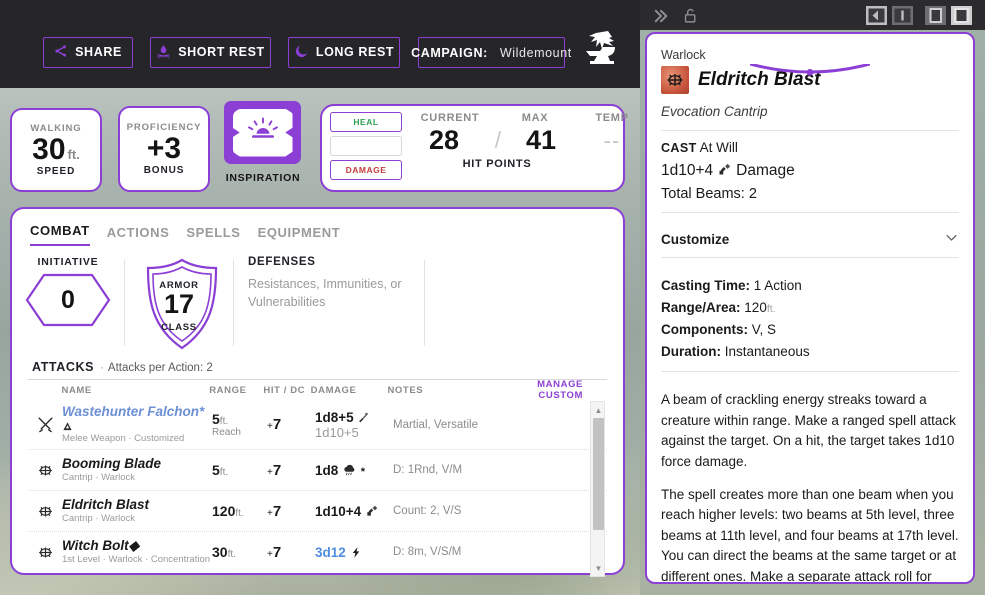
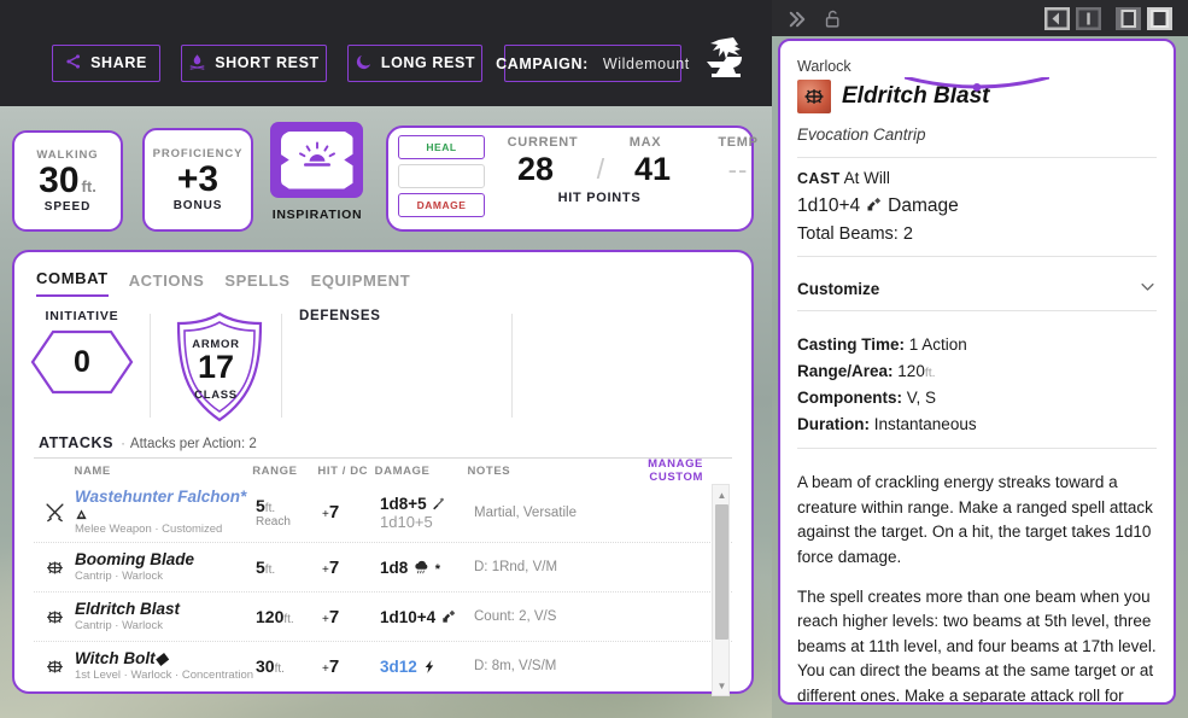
  SHARE
  SHORT REST
  LONG REST
  CAMPAIGN:
  Wildemount
  WALKING
  30 ft.
  SPEED
  PROFICIENCY
  +3
  BONUS
  INSPIRATION
  HEAL
  DAMAGE
  CURRENT
  MAX
  TEMP
  28
  /
  41
  --
  HIT POINTS
  COMBAT
  ACTIONS
  SPELLS
  EQUIPMENT
  INITIATIVE
  0
  ARMOR
  17
  CLASS
  DEFENSES
- Resistances, Immunities, or Vulnerabilities
  ATTACKS
  · Attacks per Action: 2
  NAME
  RANGE
  HIT / DC
  DAMAGE
  NOTES
  MANAGE CUSTOM
  Wastehunter Falchon*
  Melee Weapon · Customized
  5ft.
  Reach
  +7
  1d8+5
  1d10+5
  Martial, Versatile
  Booming Blade
  Cantrip · Warlock
  5ft.
  +7
  1d8 *
  D: 1Rnd, V/M
  Eldritch Blast
  Cantrip · Warlock
  120ft.
  +7
  1d10+4
  Count: 2, V/S
  Witch Bolt◆
  1st Level · Warlock · Concentration
  30ft.
  +7
  3d12
  D: 8m, V/S/M
  ▲
  ▼
  Warlock
  Eldritch Blast
  Evocation Cantrip
  CAST At Will
  1d10+4
  Damage
  Total Beams: 2
  Customize
  Casting Time: 1 Action
  Range/Area: 120ft.
  Components: V, S
  Duration: Instantaneous
  A beam of crackling energy streaks toward a creature within range. Make a ranged spell attack against the target. On a hit, the target takes 1d10 force damage.
  The spell creates more than one beam when you reach higher levels: two beams at 5th level, three beams at 11th level, and four beams at 17th level. You can direct the beams at the same target or at different ones. Make a separate attack roll for
